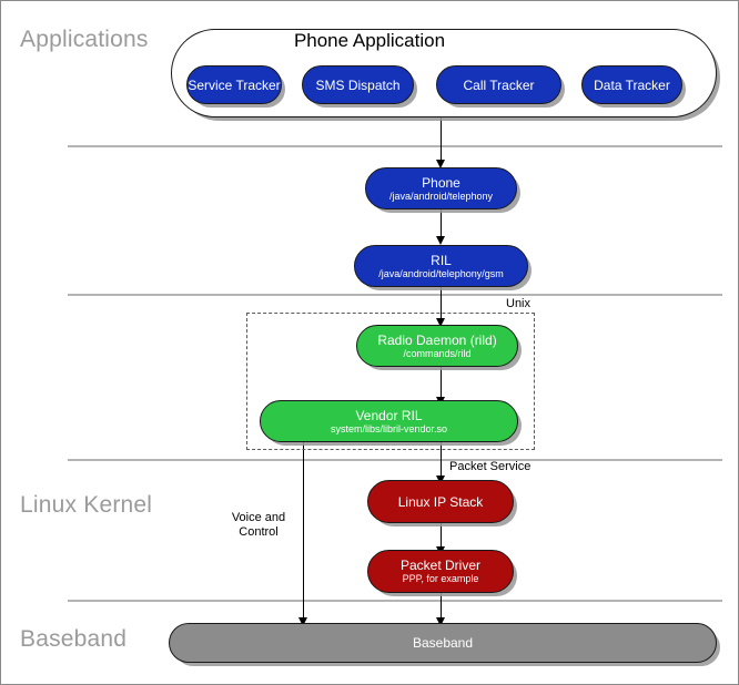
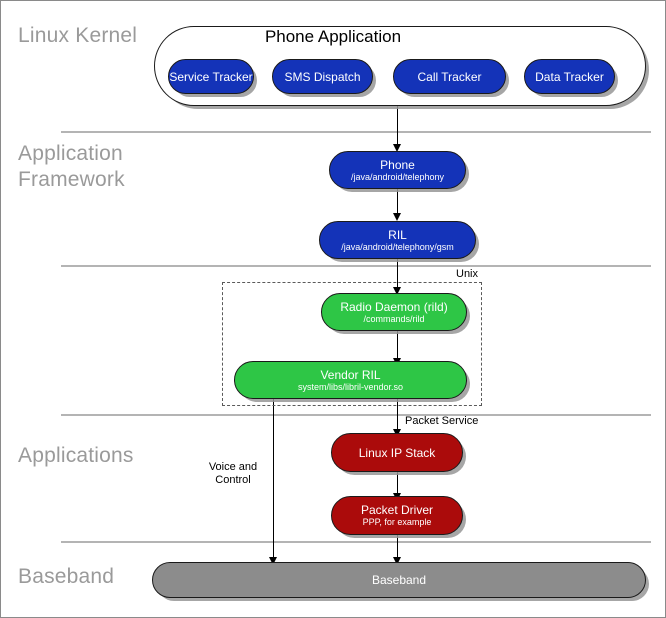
- Applications
+ Linux Kernel
+ Application
+ Framework
- Linux Kernel
+ Applications
  Baseband
  Packet Service
  Voice and
  Control
  Phone Application
  Service Tracker
  SMS Dispatch
  Call Tracker
  Data Tracker
  Phone
  /java/android/telephony
  RIL
  /java/android/telephony/gsm
  Unix
  Radio Daemon (rild)
  /commands/rild
  Vendor RIL
  system/libs/libril-vendor.so
  Linux IP Stack
  Packet Driver
  PPP, for example
  Baseband
